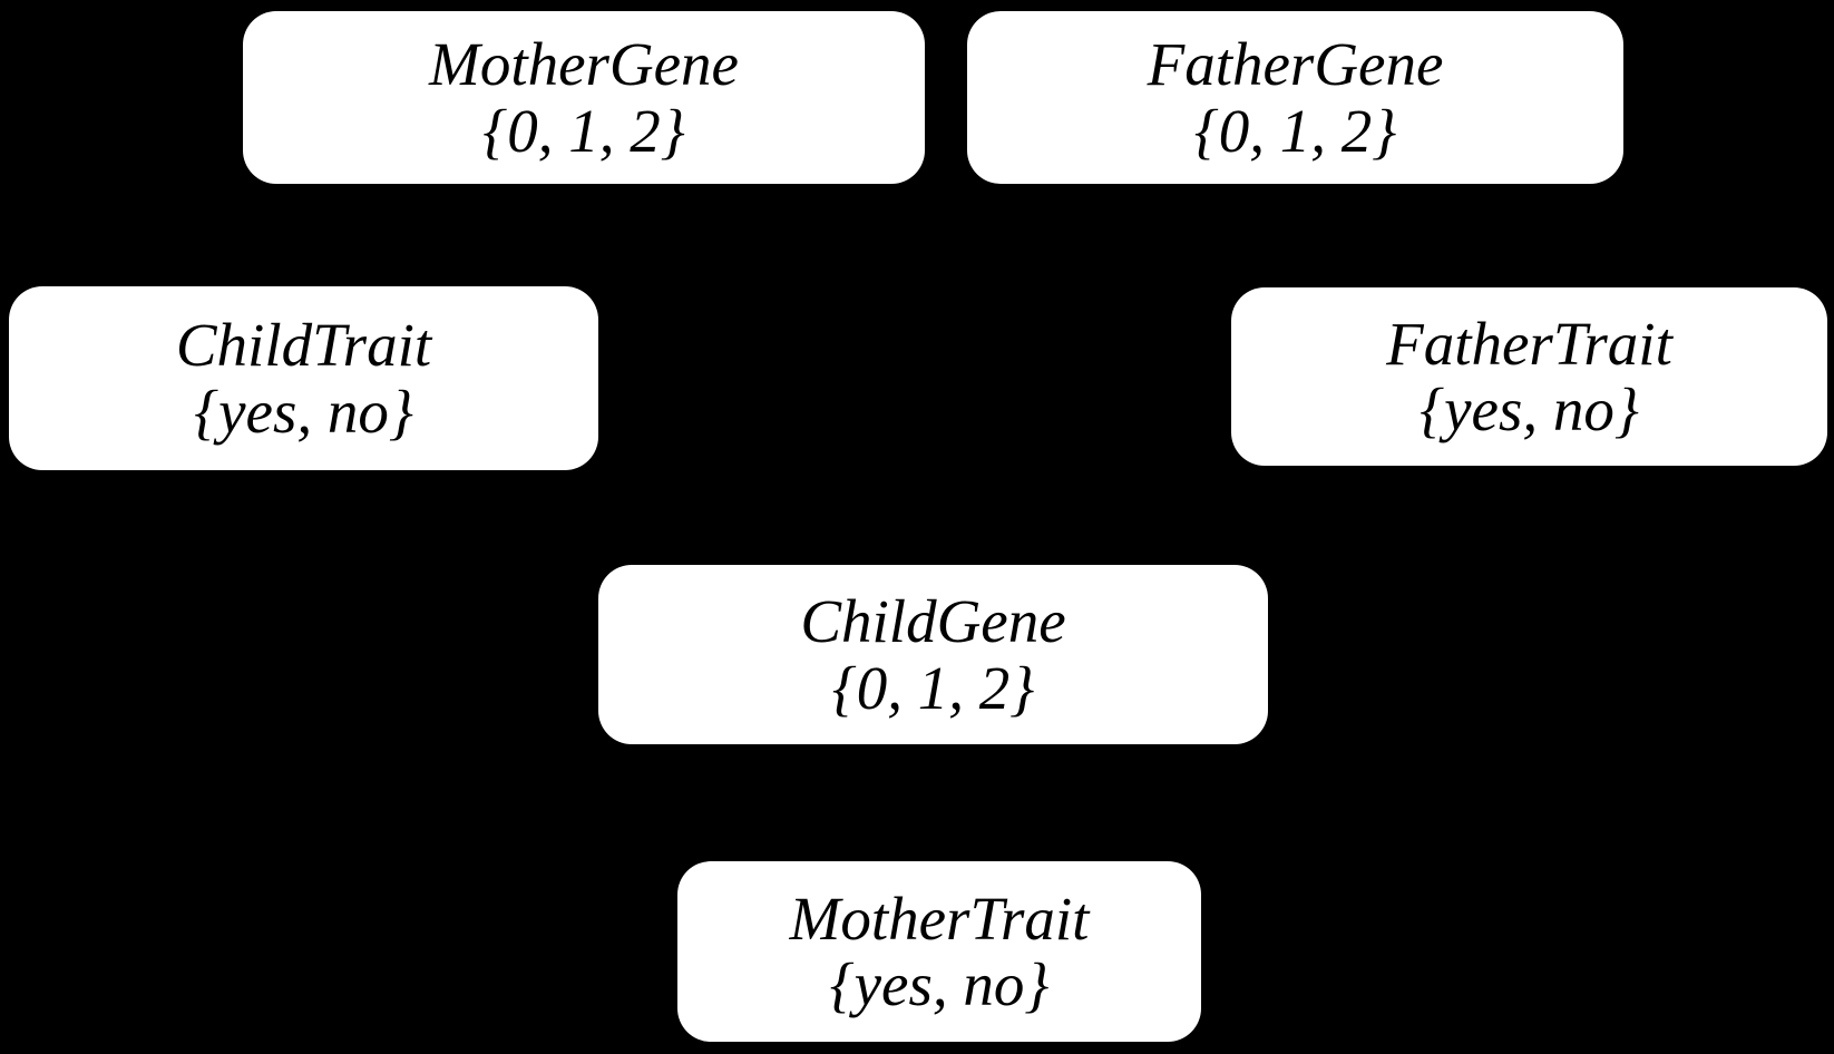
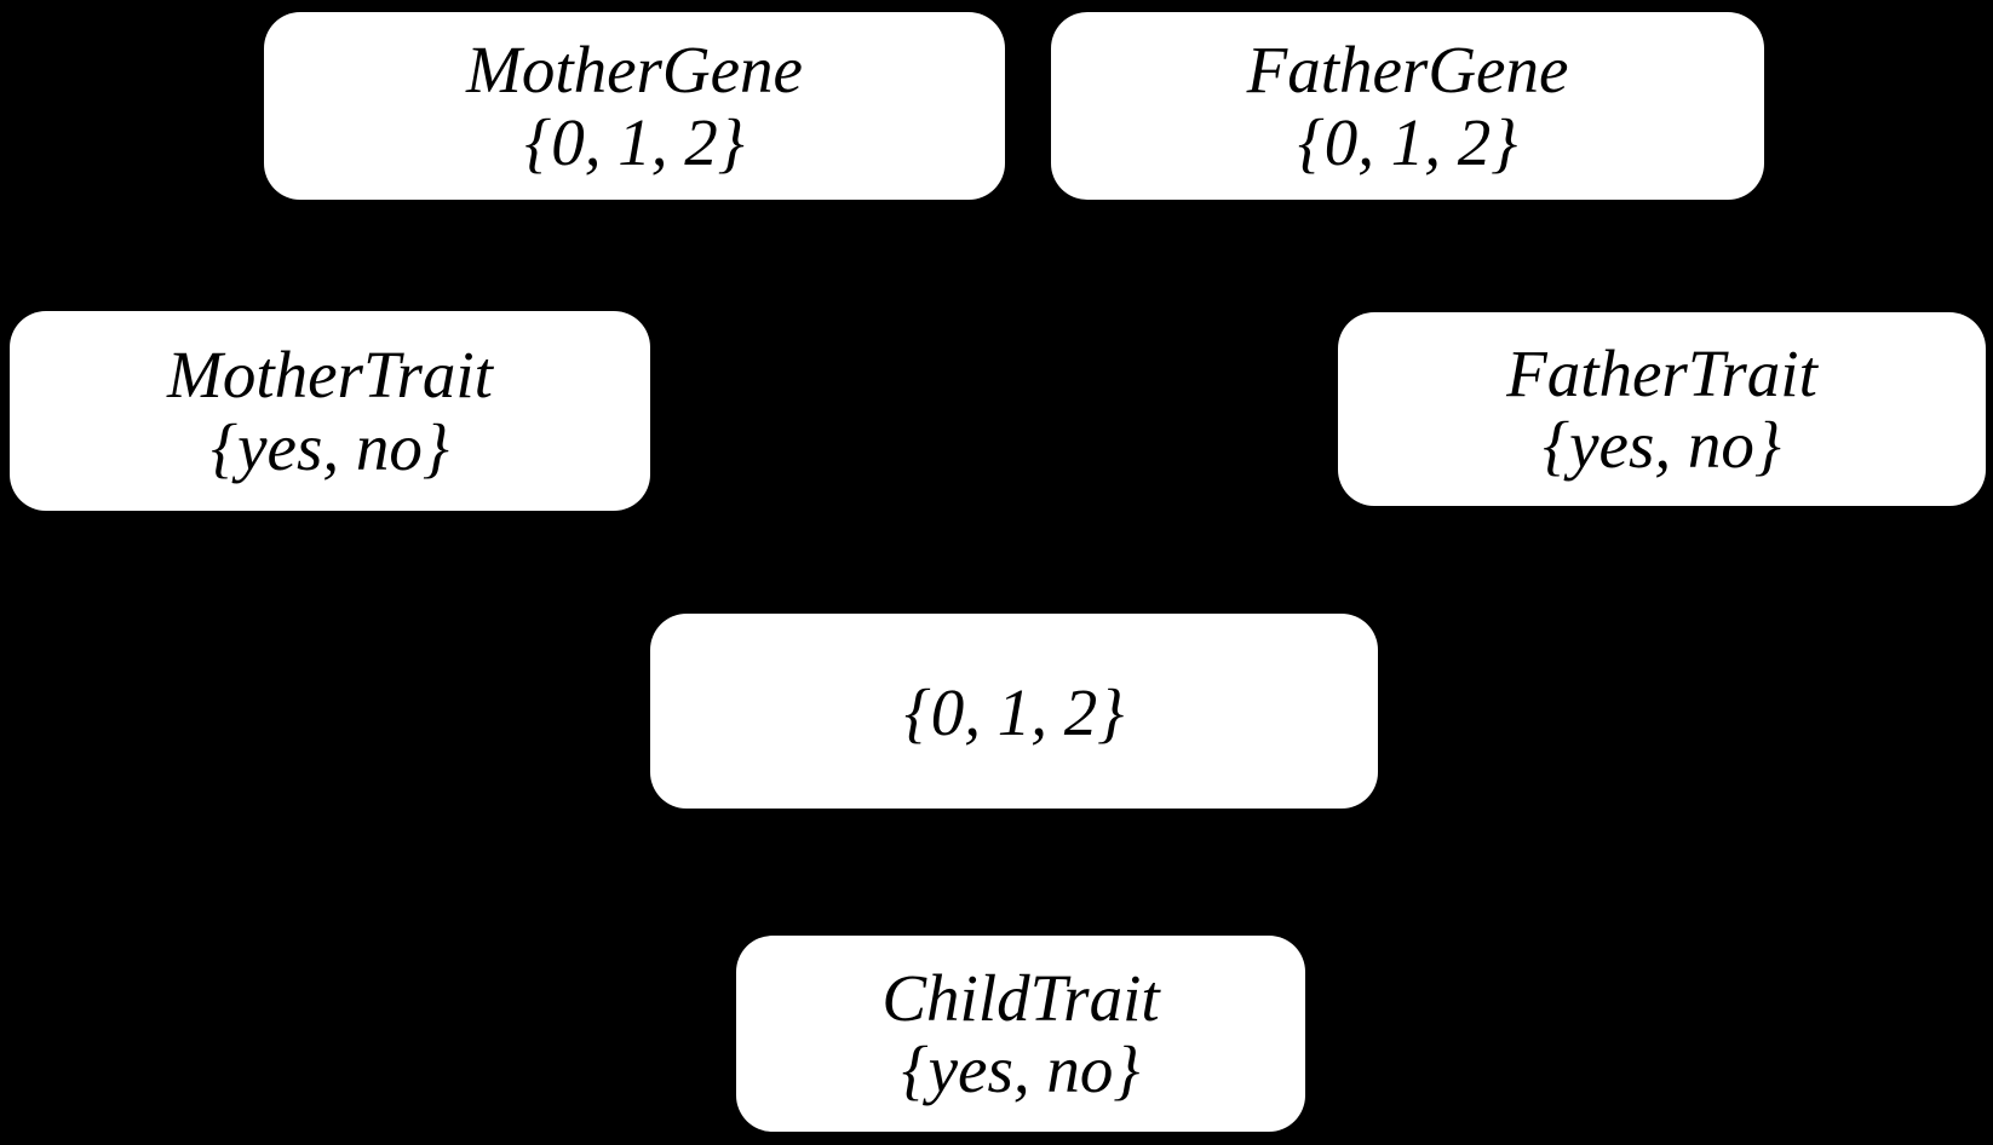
  MotherGene
  {0, 1, 2}
  FatherGene
  {0, 1, 2}
- ChildTrait
+ MotherTrait
  {yes, no}
  FatherTrait
  {yes, no}
- ChildGene
  {0, 1, 2}
- MotherTrait
+ ChildTrait
  {yes, no}
